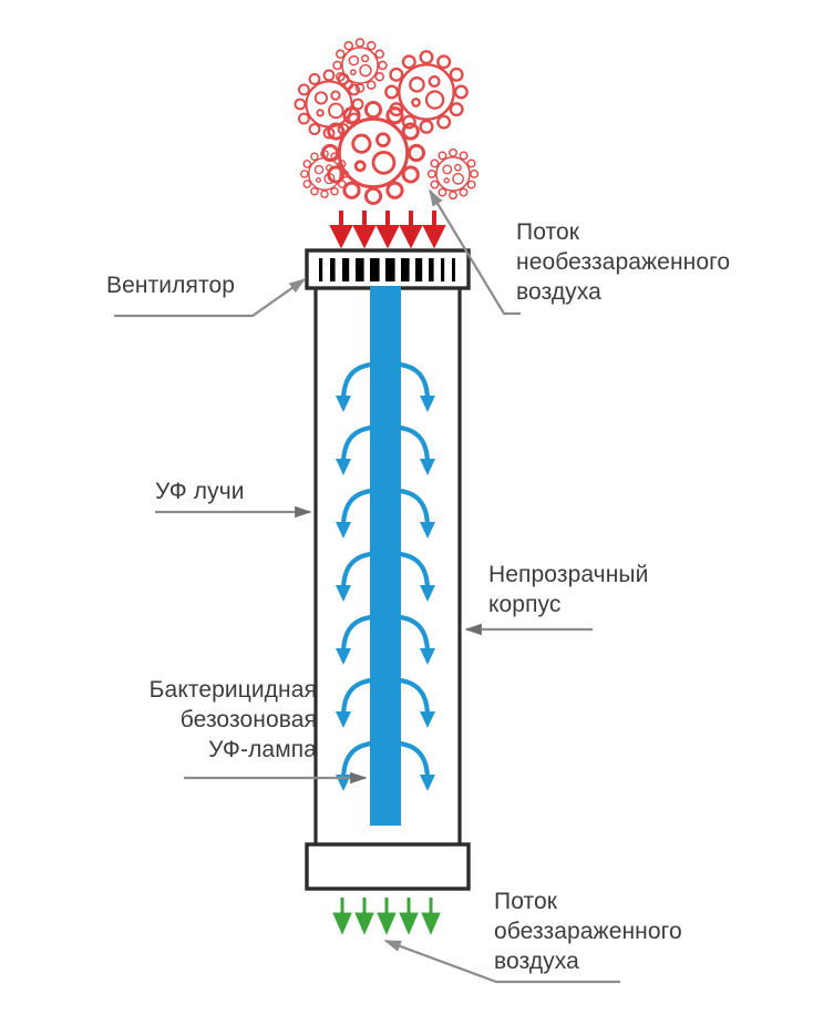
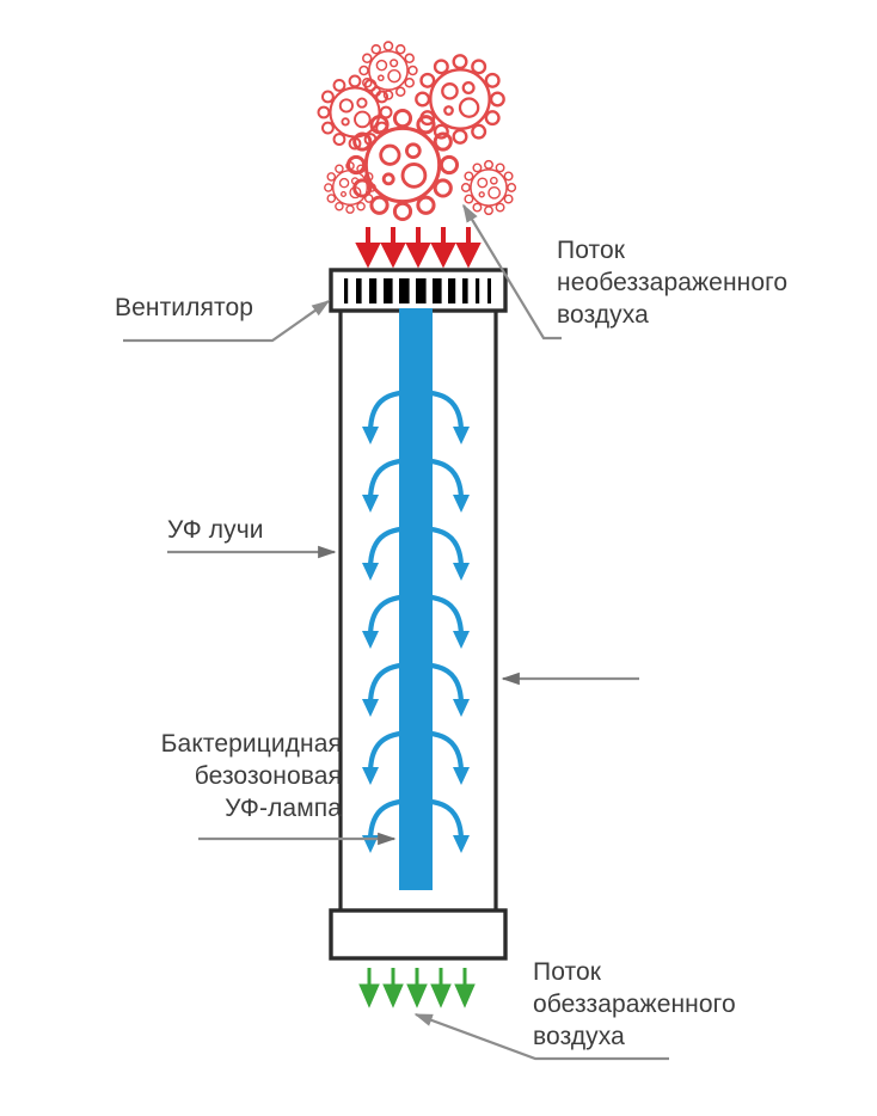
  Вентилятор
  Поток
  необеззараженного
  воздуха
  УФ лучи
- Непрозрачный
- корпус
  Бактерицидная
  безозоновая
  УФ-лампа
  Поток
  обеззараженного
  воздуха
